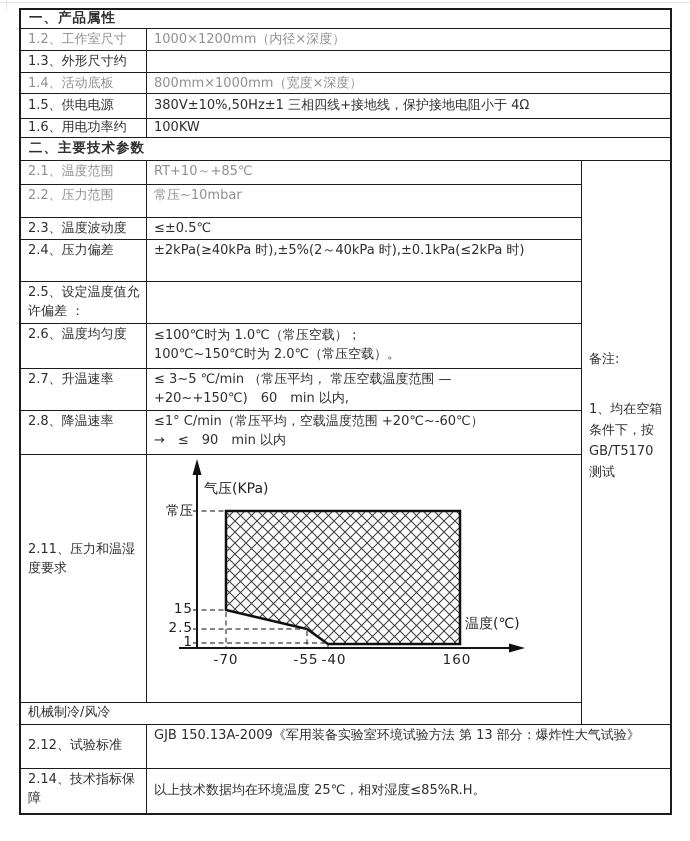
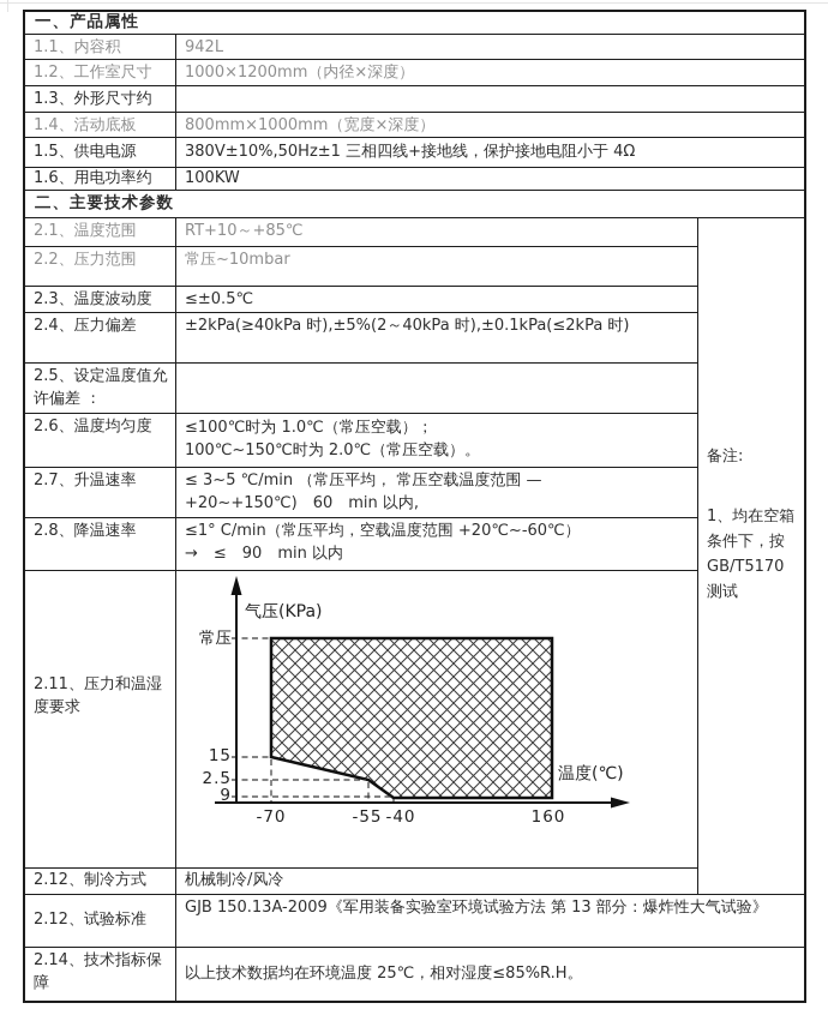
  一、产品属性
+ 1.1、内容积
+ 942L
  1.2、工作室尺寸
  1000×1200mm（内径×深度）
  1.3、外形尺寸约
  1.4、活动底板
  800mm×1000mm（宽度×深度）
  1.5、供电电源
  380V±10%,50Hz±1 三相四线+接地线，保护接地电阻小于 4Ω
  1.6、用电功率约
  100KW
  二、主要技术参数
  2.1、温度范围
  RT+10～+85℃
  2.2、压力范围
  常压~10mbar
  2.3、温度波动度
  ≤±0.5℃
  2.4、压力偏差
  ±2kPa(≥40kPa 时),±5%(2～40kPa 时),±0.1kPa(≤2kPa 时)
  2.5、设定温度值允许偏差 ：
  2.6、温度均匀度
  ≤100℃时为 1.0℃（常压空载）；
  100℃~150℃时为 2.0℃（常压空载）。
  2.7、升温速率
  ≤ 3~5 ℃/min （常压平均， 常压空载温度范围 —
  +20~+150℃) 60 min 以内,
  2.8、降温速率
  ≤1° C/min（常压平均，空载温度范围 +20℃~-60℃）
  → ≤ 90 min 以内
  2.11、压力和温湿度要求
  气压(KPa)
  常压
  15
  2.5
- 1
+ 9
  -70
  -55
  -40
  160
  温度(℃)
+ 2.12、制冷方式
  机械制冷/风冷
  备注:
  1、均在空箱条件下，按 GB/T5170 测试
  2.12、试验标准
  GJB 150.13A-2009《军用装备实验室环境试验方法 第 13 部分：爆炸性大气试验》
  2.14、技术指标保障
  以上技术数据均在环境温度 25℃，相对湿度≤85%R.H。
